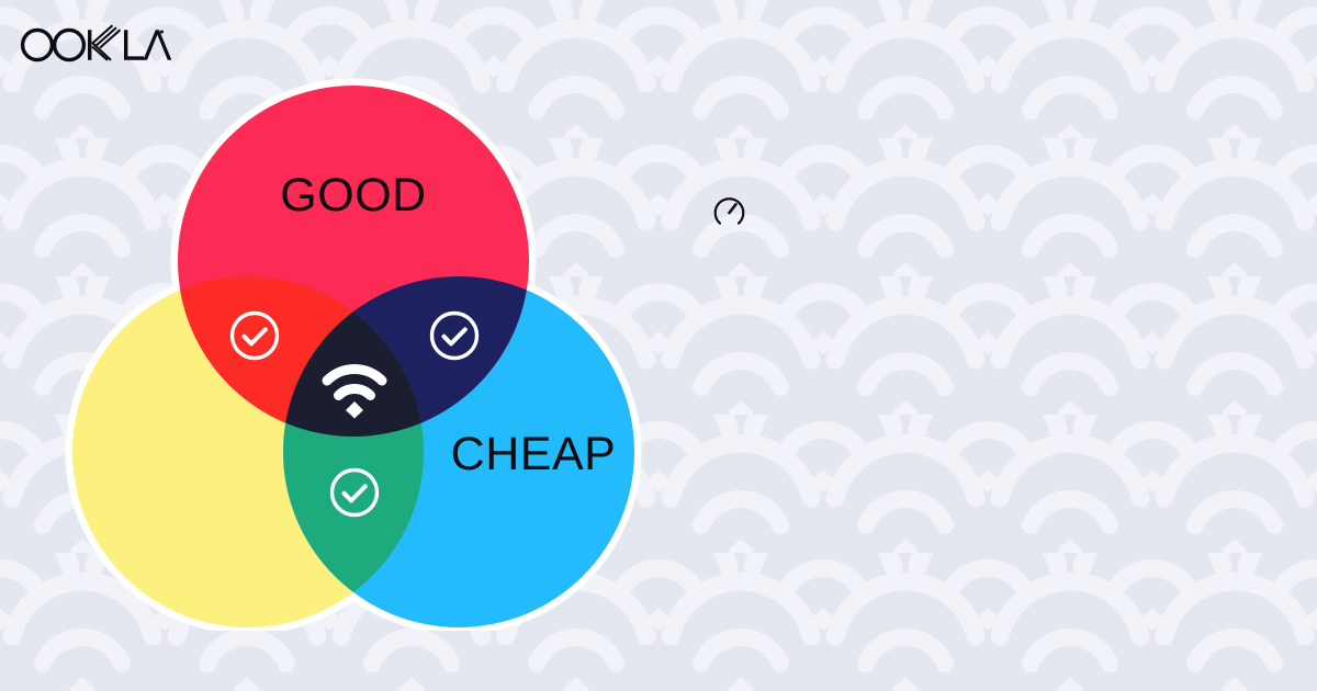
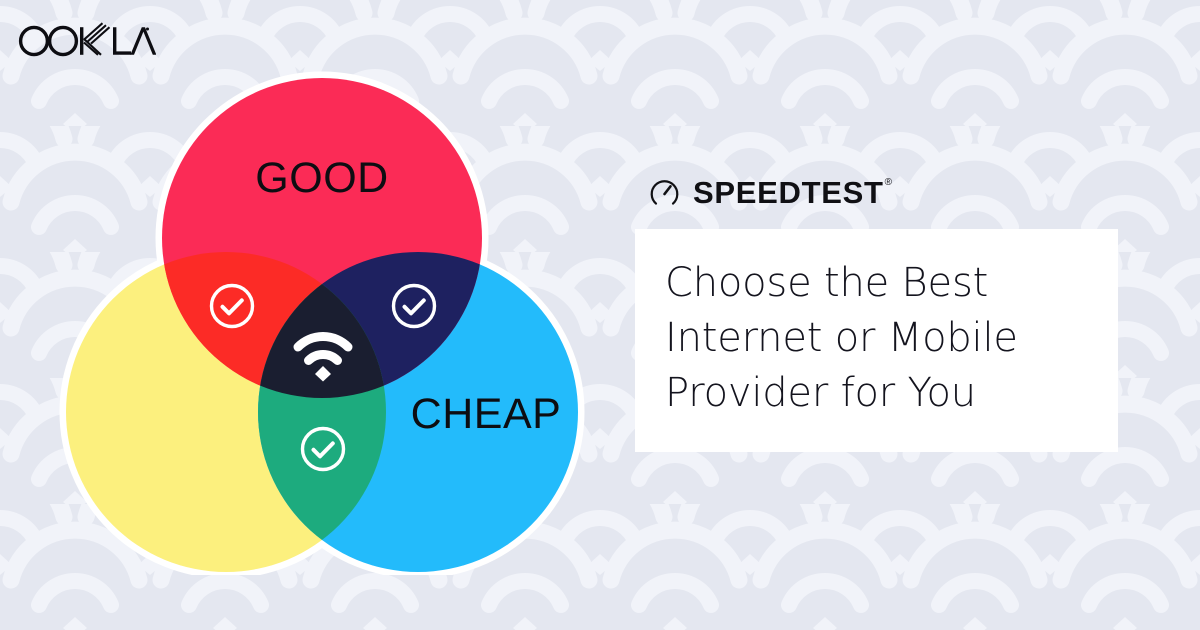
  GOOD
  CHEAP
+ SPEEDTEST®
+ Choose the Best
+ Internet or Mobile
+ Provider for You
